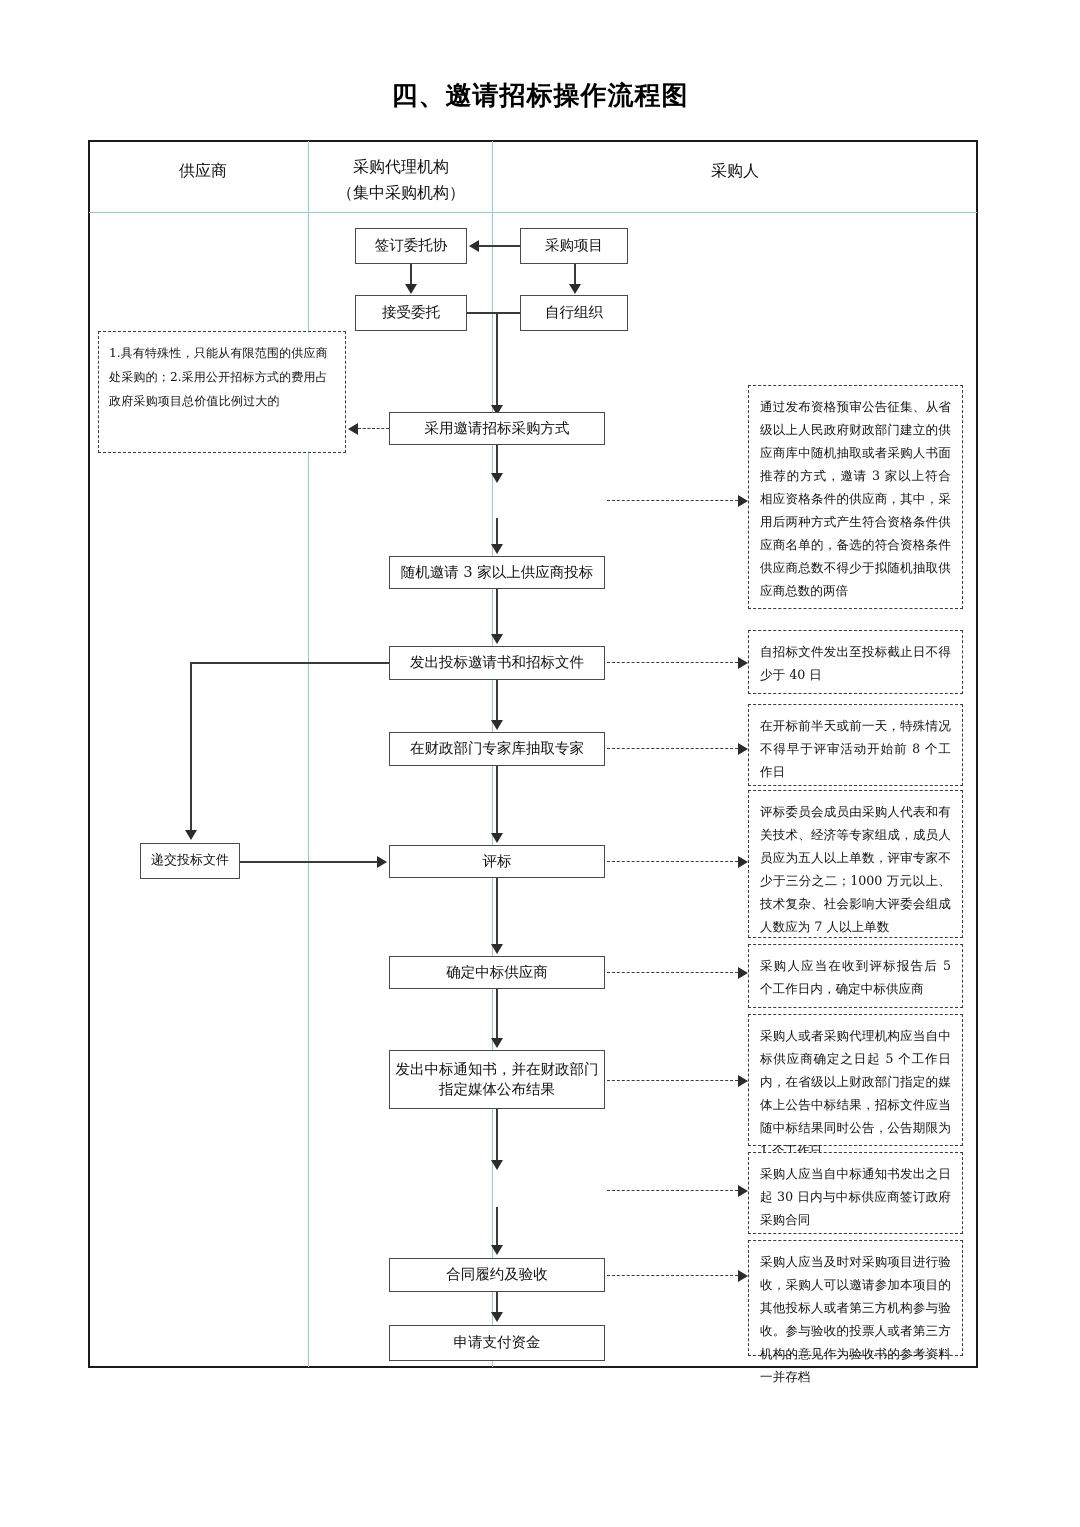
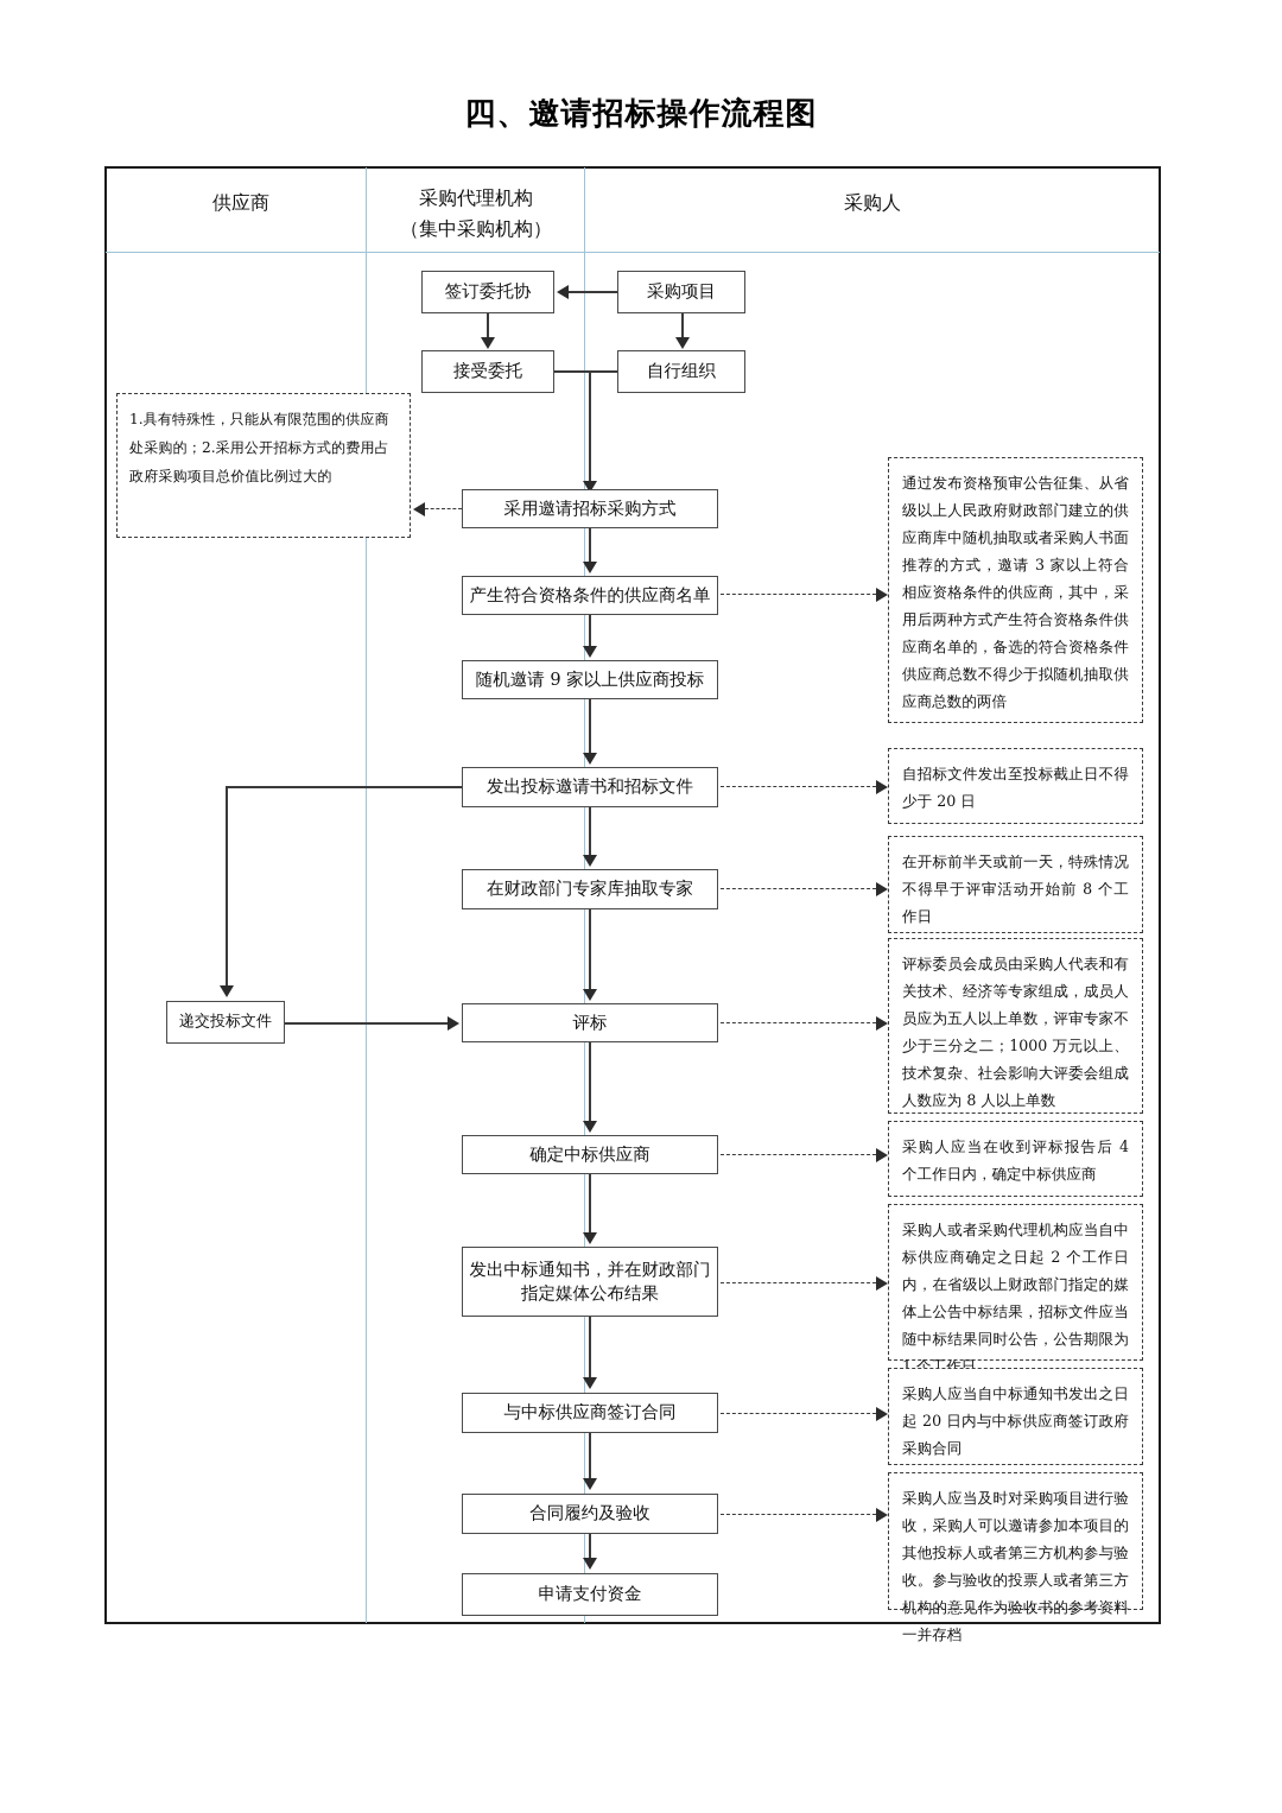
  四、邀请招标操作流程图
  供应商
  采购代理机构
  （集中采购机构）
  采购人
  签订委托协
  采购项目
  接受委托
  自行组织
  1.具有特殊性，只能从有限范围的供应商处采购的；2.采用公开招标方式的费用占政府采购项目总价值比例过大的
  采用邀请招标采购方式
+ 产生符合资格条件的供应商名单
- 随机邀请 3 家以上供应商投标
+ 随机邀请 9 家以上供应商投标
  发出投标邀请书和招标文件
  在财政部门专家库抽取专家
  评标
  确定中标供应商
  发出中标通知书，并在财政部门指定媒体公布结果
+ 与中标供应商签订合同
  合同履约及验收
  申请支付资金
  递交投标文件
  通过发布资格预审公告征集、从省级以上人民政府财政部门建立的供应商库中随机抽取或者采购人书面推荐的方式，邀请 3 家以上符合相应资格条件的供应商，其中，采用后两种方式产生符合资格条件供应商名单的，备选的符合资格条件供应商总数不得少于拟随机抽取供应商总数的两倍
- 自招标文件发出至投标截止日不得少于 40 日
+ 自招标文件发出至投标截止日不得少于 20 日
  在开标前半天或前一天，特殊情况不得早于评审活动开始前 8 个工作日
- 评标委员会成员由采购人代表和有关技术、经济等专家组成，成员人员应为五人以上单数，评审专家不少于三分之二；1000 万元以上、技术复杂、社会影响大评委会组成人数应为 7 人以上单数
+ 评标委员会成员由采购人代表和有关技术、经济等专家组成，成员人员应为五人以上单数，评审专家不少于三分之二；1000 万元以上、技术复杂、社会影响大评委会组成人数应为 8 人以上单数
- 采购人应当在收到评标报告后 5 个工作日内，确定中标供应商
+ 采购人应当在收到评标报告后 4 个工作日内，确定中标供应商
- 采购人或者采购代理机构应当自中标供应商确定之日起 5 个工作日内，在省级以上财政部门指定的媒体上公告中标结果，招标文件应当随中标结果同时公告，公告期限为 1 个工作日
+ 采购人或者采购代理机构应当自中标供应商确定之日起 2 个工作日内，在省级以上财政部门指定的媒体上公告中标结果，招标文件应当随中标结果同时公告，公告期限为 1 个工作日
- 采购人应当自中标通知书发出之日起 30 日内与中标供应商签订政府采购合同
+ 采购人应当自中标通知书发出之日起 20 日内与中标供应商签订政府采购合同
  采购人应当及时对采购项目进行验收，采购人可以邀请参加本项目的其他投标人或者第三方机构参与验收。参与验收的投票人或者第三方机构的意见作为验收书的参考资料一并存档
